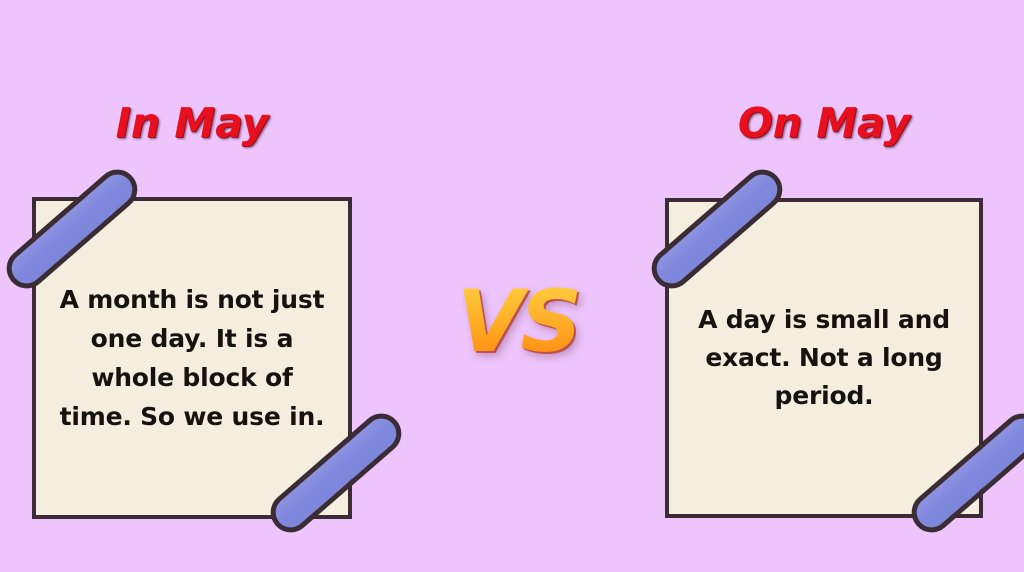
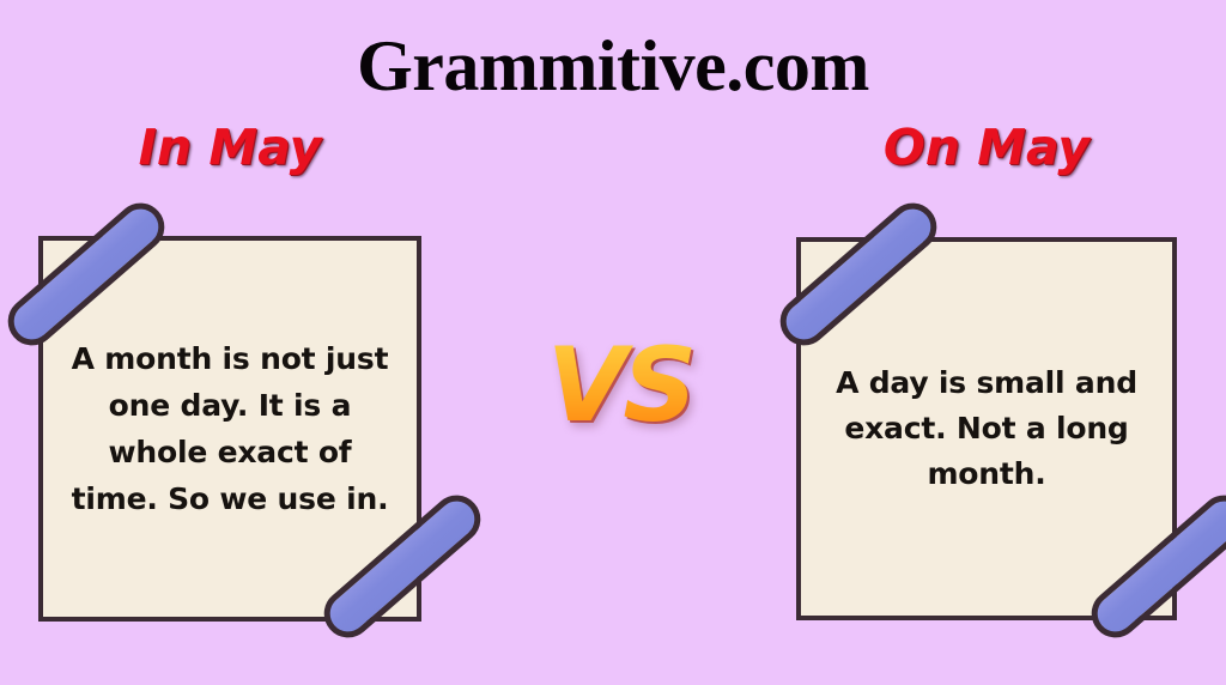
+ Grammitive.com
  In May
  On May
- A month is not just one day. It is a whole block of time. So we use in.
+ A month is not just one day. It is a whole exact of time. So we use in.
- A day is small and exact. Not a long period.
+ A day is small and exact. Not a long month.
  VS
